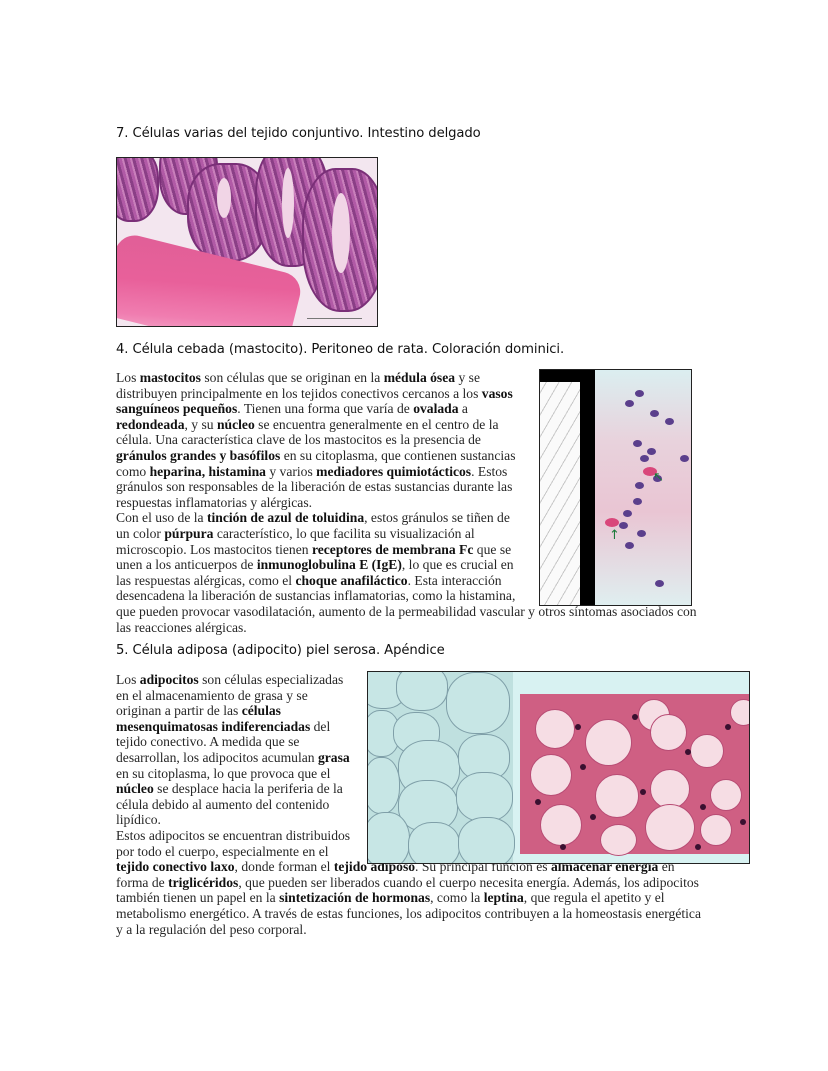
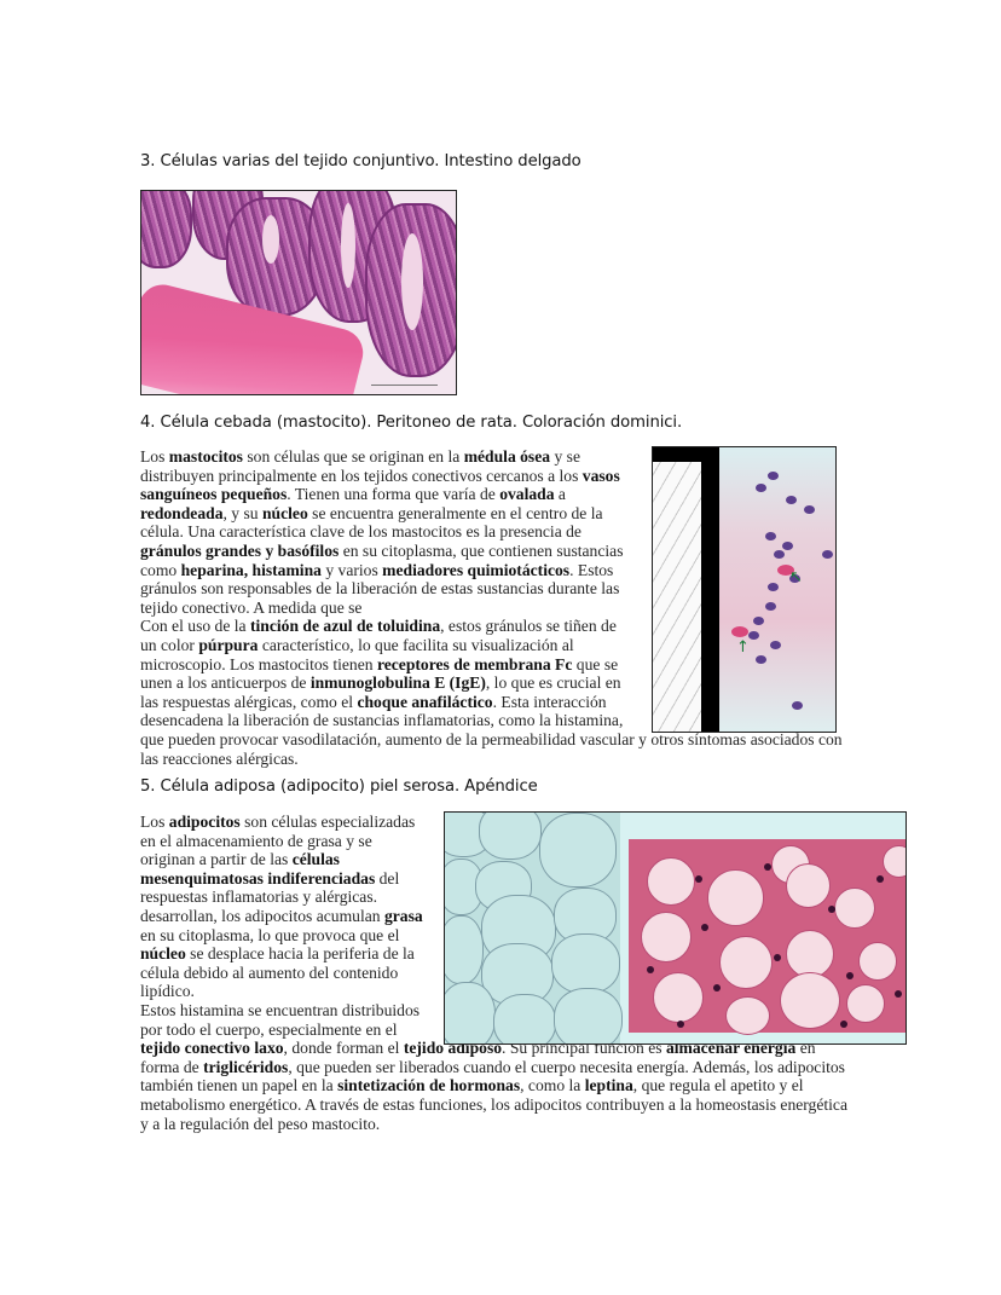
- 7. Células varias del tejido conjuntivo. Intestino delgado
+ 3. Células varias del tejido conjuntivo. Intestino delgado
  4. Célula cebada (mastocito). Peritoneo de rata. Coloración dominici.
  Los mastocitos son células que se originan en la médula ósea y se
  distribuyen principalmente en los tejidos conectivos cercanos a los vasos
  sanguíneos pequeños. Tienen una forma que varía de ovalada a
  redondeada, y su núcleo se encuentra generalmente en el centro de la
  célula. Una característica clave de los mastocitos es la presencia de
  gránulos grandes y basófilos en su citoplasma, que contienen sustancias
  como heparina, histamina y varios mediadores quimiotácticos. Estos
  gránulos son responsables de la liberación de estas sustancias durante las
- respuestas inflamatorias y alérgicas.
+ tejido conectivo. A medida que se
  Con el uso de la tinción de azul de toluidina, estos gránulos se tiñen de
  un color púrpura característico, lo que facilita su visualización al
  microscopio. Los mastocitos tienen receptores de membrana Fc que se
  unen a los anticuerpos de inmunoglobulina E (IgE), lo que es crucial en
  las respuestas alérgicas, como el choque anafiláctico. Esta interacción
  desencadena la liberación de sustancias inflamatorias, como la histamina,
  que pueden provocar vasodilatación, aumento de la permeabilidad vascular y otros síntomas asociados con
  las reacciones alérgicas.
  ↖
  ↑
  5. Célula adiposa (adipocito) piel serosa. Apéndice
  Los adipocitos son células especializadas
  en el almacenamiento de grasa y se
  originan a partir de las células
  mesenquimatosas indiferenciadas del
- tejido conectivo. A medida que se
+ respuestas inflamatorias y alérgicas.
  desarrollan, los adipocitos acumulan grasa
  en su citoplasma, lo que provoca que el
  núcleo se desplace hacia la periferia de la
  célula debido al aumento del contenido
  lipídico.
- Estos adipocitos se encuentran distribuidos
+ Estos histamina se encuentran distribuidos
  por todo el cuerpo, especialmente en el
  tejido conectivo laxo, donde forman el tejido adiposo. Su principal función es almacenar energía en
  forma de triglicéridos, que pueden ser liberados cuando el cuerpo necesita energía. Además, los adipocitos
  también tienen un papel en la sintetización de hormonas, como la leptina, que regula el apetito y el
  metabolismo energético. A través de estas funciones, los adipocitos contribuyen a la homeostasis energética
- y a la regulación del peso corporal.
+ y a la regulación del peso mastocito.
